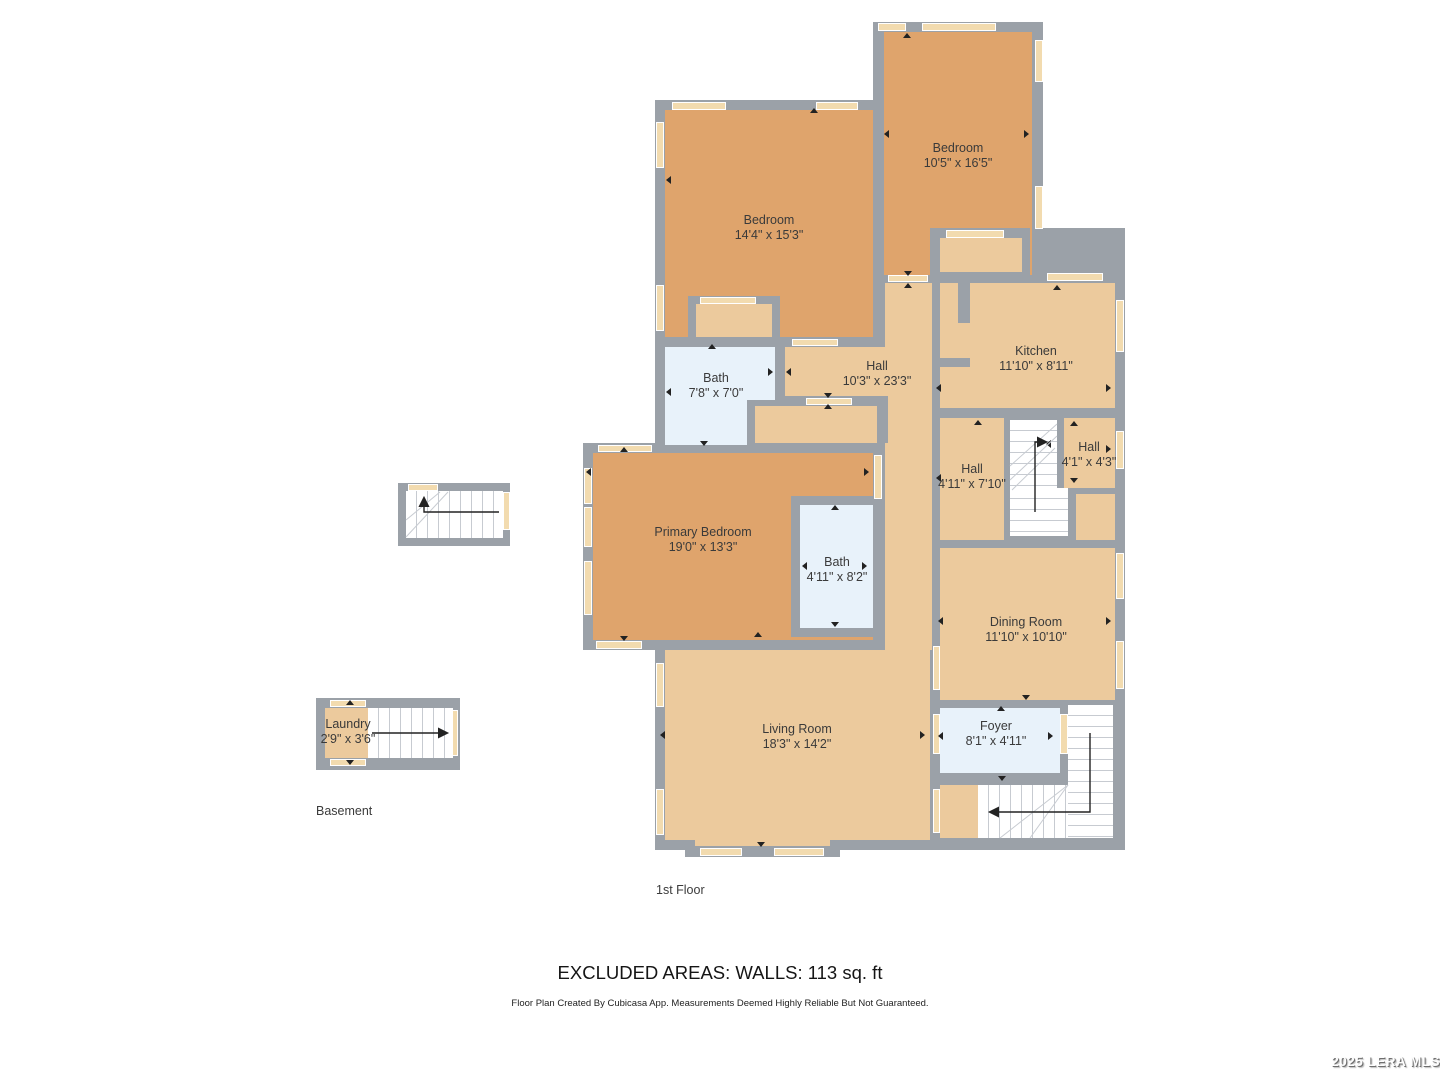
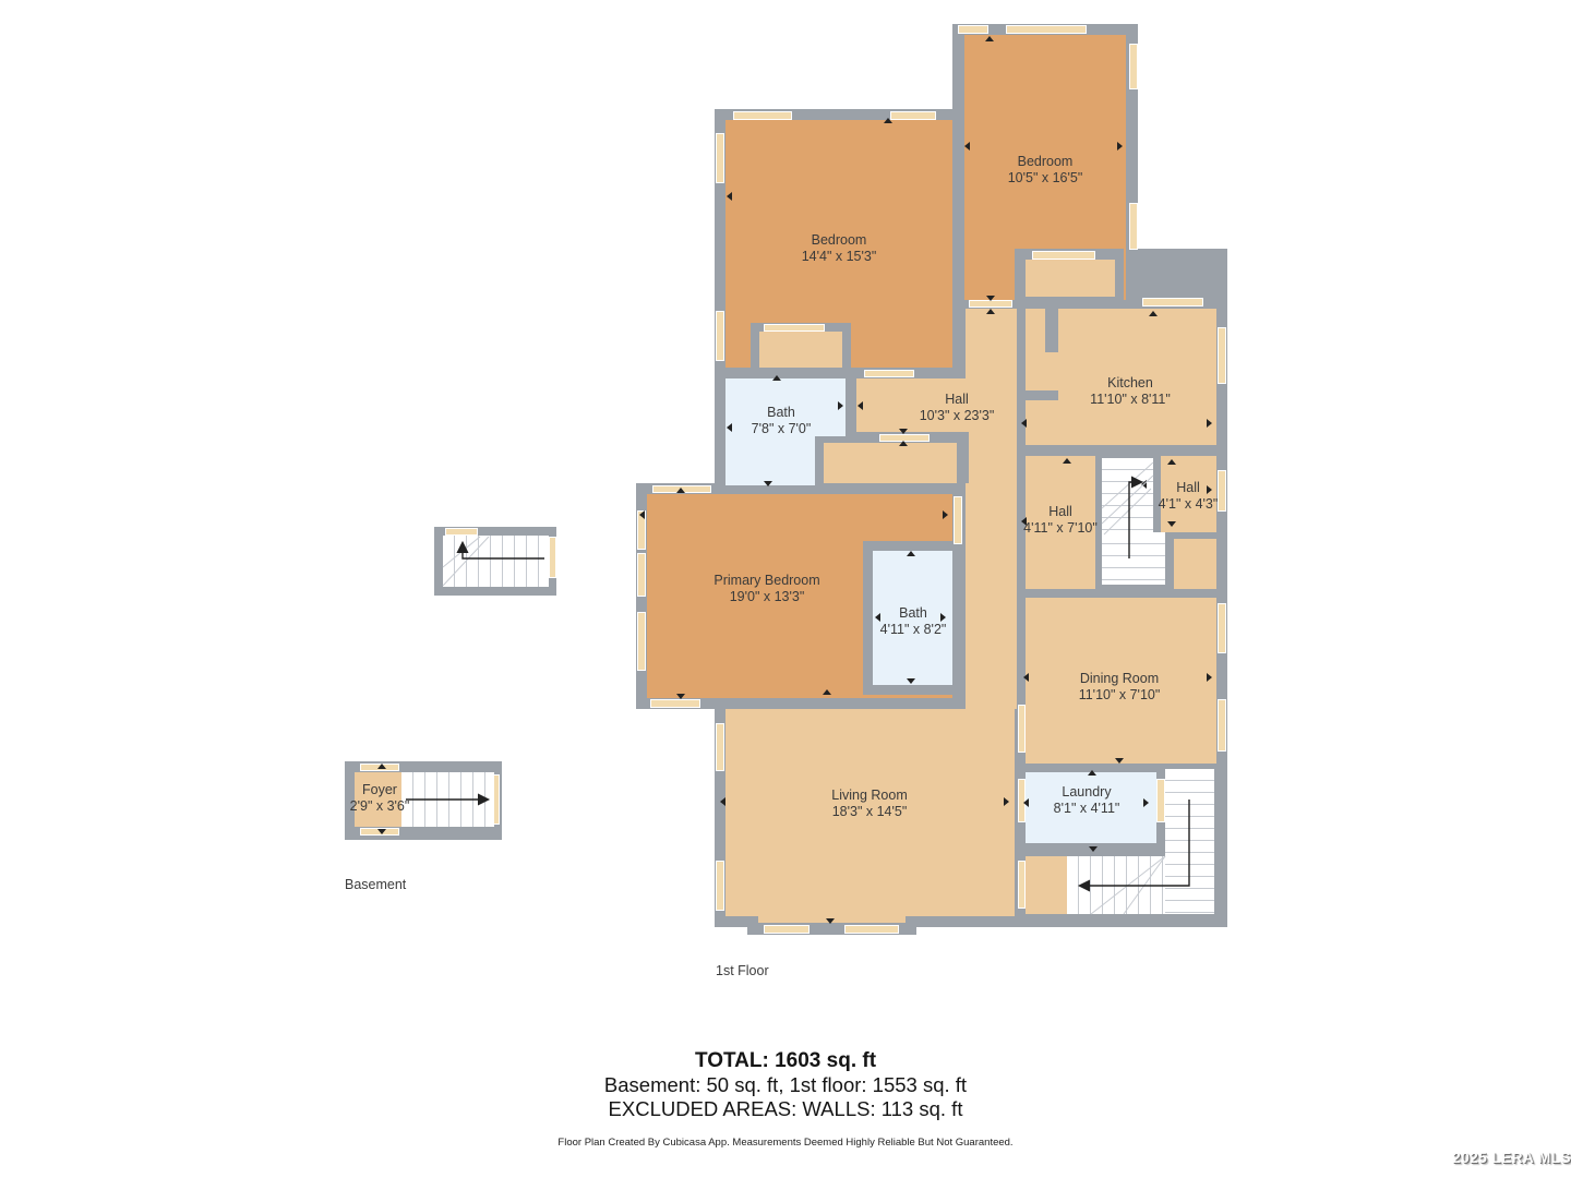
  Bedroom
  10'5" x 16'5"
  Bedroom
  14'4" x 15'3"
  Bath
  7'8" x 7'0"
  Hall
  10'3" x 23'3"
  Kitchen
  11'10" x 8'11"
  Hall
  4'11" x 7'10"
  Hall
  4'1" x 4'3"
  Primary Bedroom
  19'0" x 13'3"
  Bath
  4'11" x 8'2"
  Dining Room
- 11'10" x 10'10"
+ 11'10" x 7'10"
  Living Room
- 18'3" x 14'2"
+ 18'3" x 14'5"
- Foyer
+ Laundry
  8'1" x 4'11"
- Laundry
+ Foyer
  2'9" x 3'6"
  Basement
  1st Floor
+ TOTAL: 1603 sq. ft
+ Basement: 50 sq. ft, 1st floor: 1553 sq. ft
  EXCLUDED AREAS: WALLS: 113 sq. ft
  Floor Plan Created By Cubicasa App. Measurements Deemed Highly Reliable But Not Guaranteed.
  2025 LERA MLS
